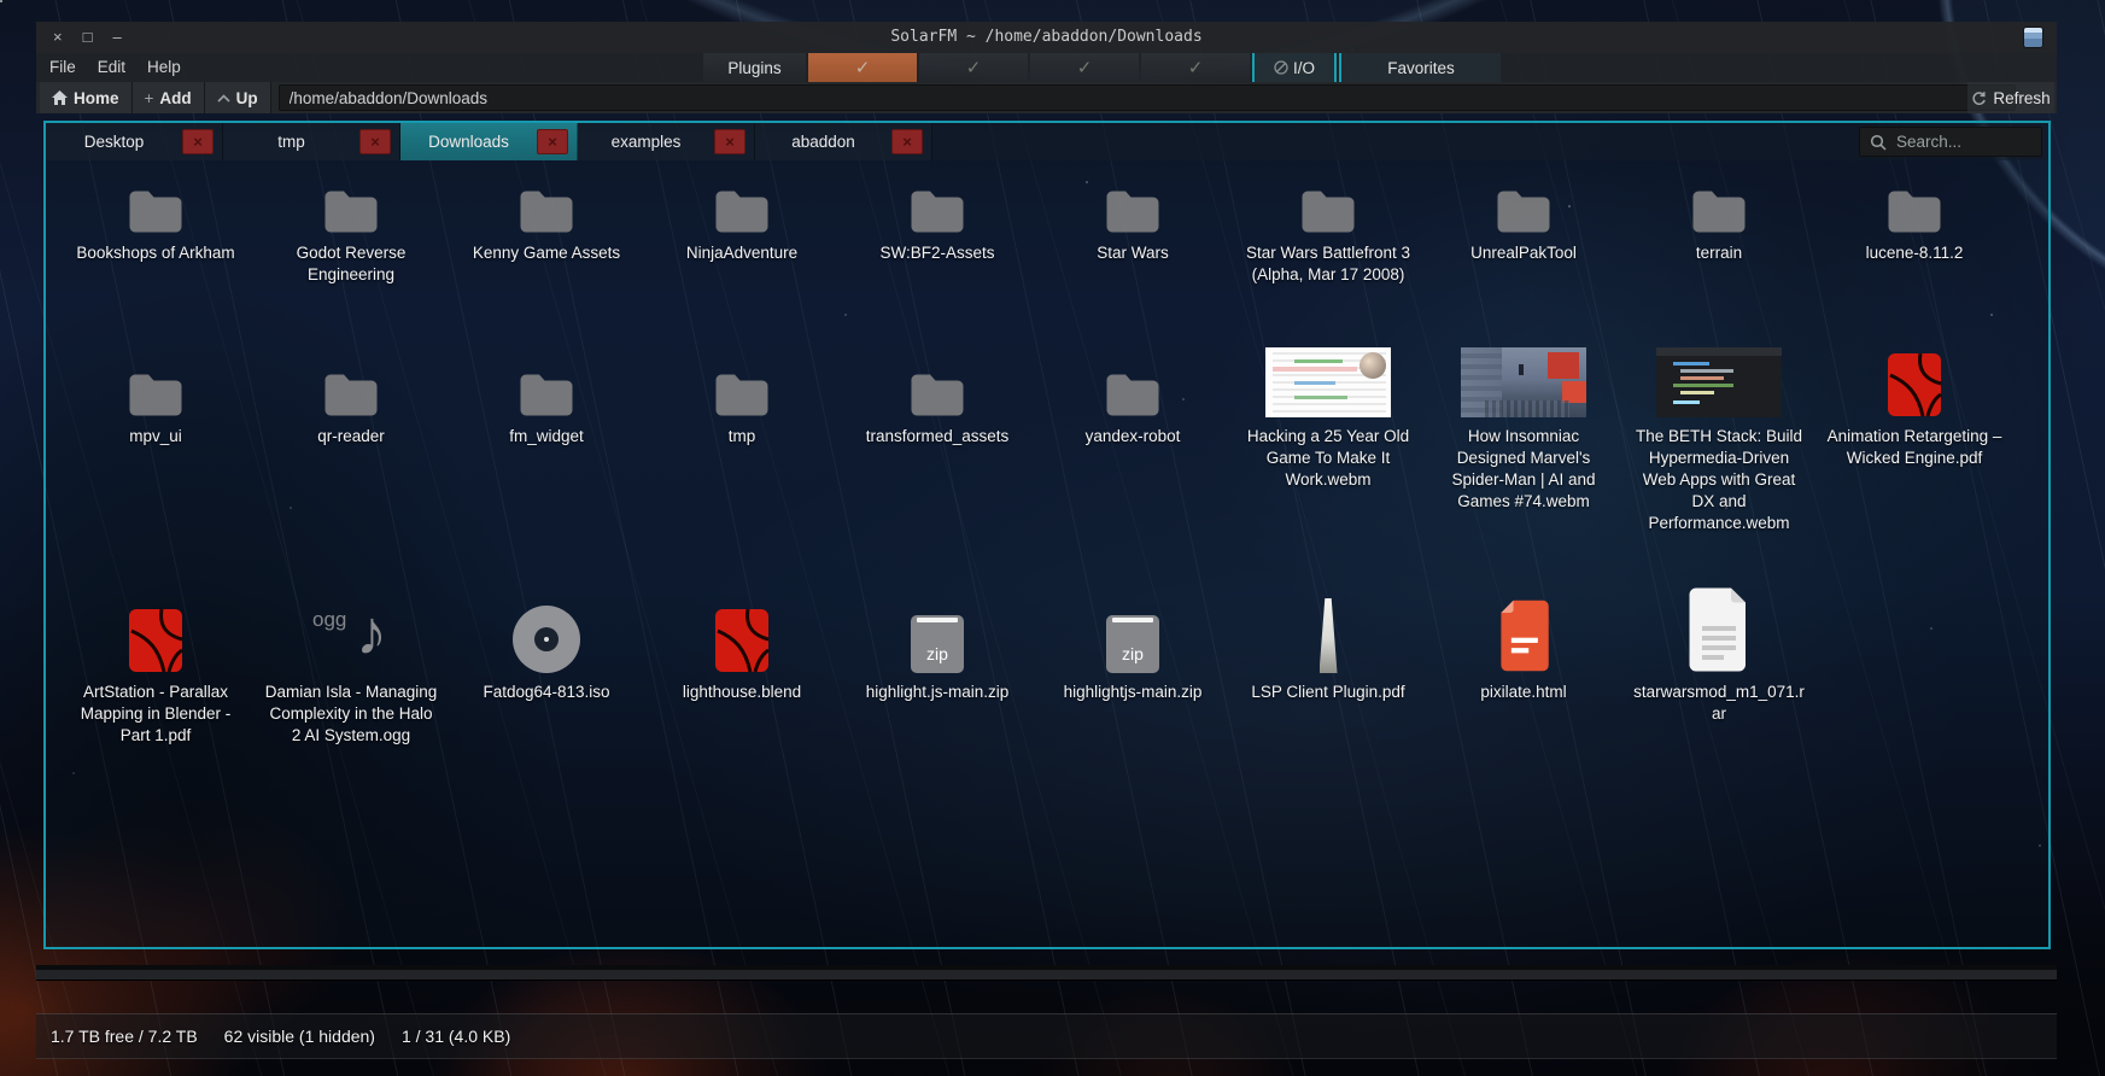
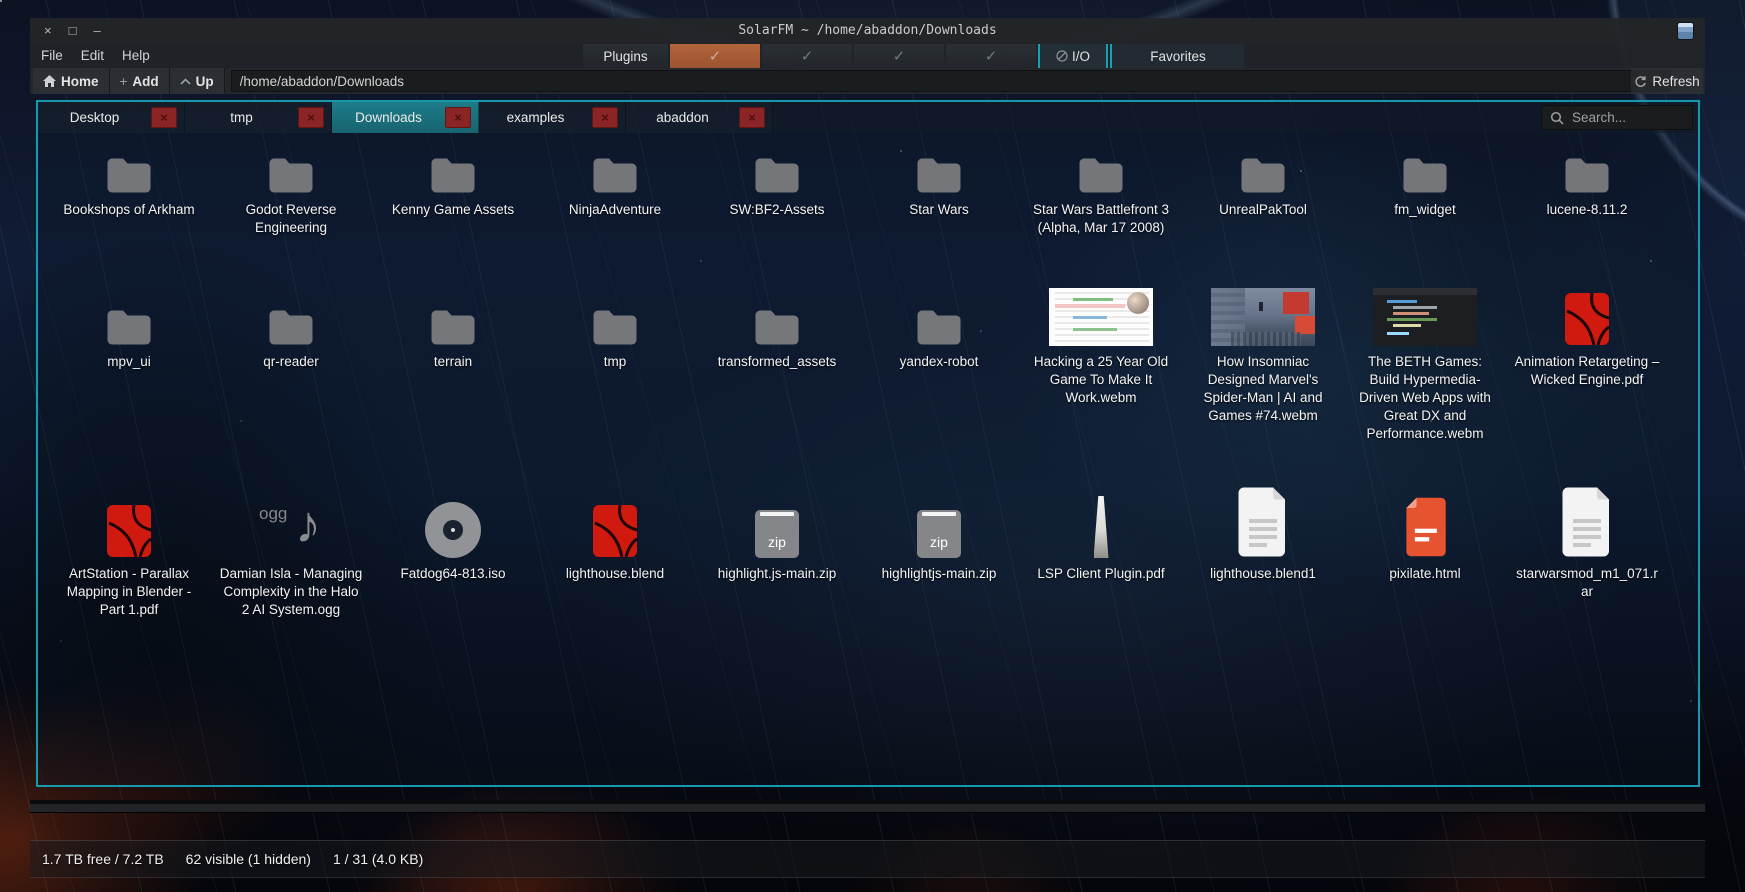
  ×
  □
  –
  SolarFM ~ /home/abaddon/Downloads
  File
  Edit
  Help
  Plugins
  ✓
  ✓
  ✓
  ✓
  I/O
  Favorites
  Home
  +
  Add
  Up
  /home/abaddon/Downloads
  Refresh
  Desktop
  ×
  tmp
  ×
  Downloads
  ×
  examples
  ×
  abaddon
  ×
  Search...
  Bookshops of Arkham
  Godot Reverse Engineering
  Kenny Game Assets
  NinjaAdventure
  SW:BF2-Assets
  Star Wars
  Star Wars Battlefront 3 (Alpha, Mar 17 2008)
  UnrealPakTool
- terrain
+ fm_widget
  lucene-8.11.2
  mpv_ui
  qr-reader
- fm_widget
+ terrain
  tmp
  transformed_assets
  yandex-robot
  Hacking a 25 Year Old Game To Make It Work.webm
  How Insomniac Designed Marvel's Spider-Man | AI and Games #74.webm
- The BETH Stack: Build Hypermedia-Driven Web Apps with Great DX and Performance.webm
+ The BETH Games: Build Hypermedia-Driven Web Apps with Great DX and Performance.webm
  Animation Retargeting – Wicked Engine.pdf
  ArtStation - Parallax Mapping in Blender - Part 1.pdf
  ogg
  ♪
  Damian Isla - Managing Complexity in the Halo 2 AI System.ogg
  Fatdog64-813.iso
  lighthouse.blend
  zip
  highlight.js-main.zip
  zip
  highlightjs-main.zip
  LSP Client Plugin.pdf
+ lighthouse.blend1
  pixilate.html
  starwarsmod_m1_071.rar
  1.7 TB free / 7.2 TB
  62 visible (1 hidden)
  1 / 31 (4.0 KB)
